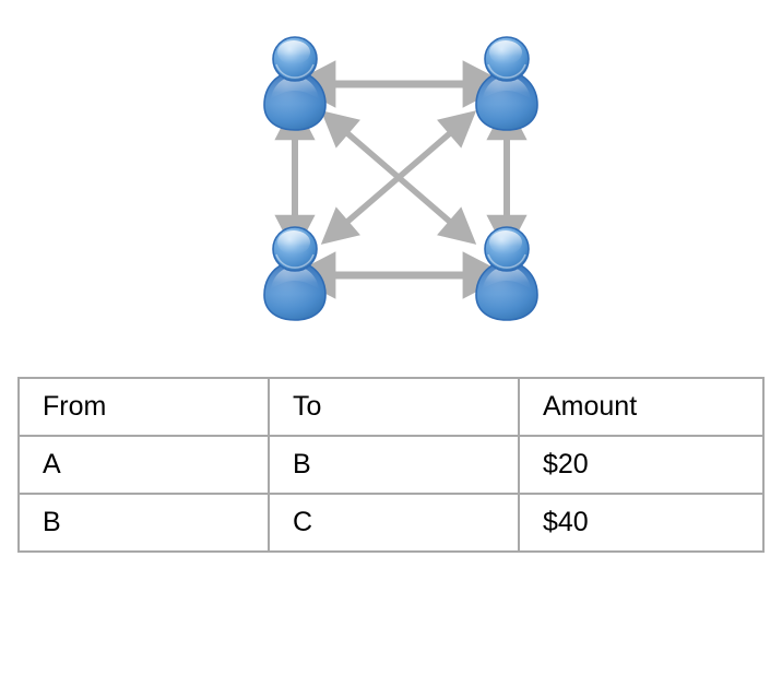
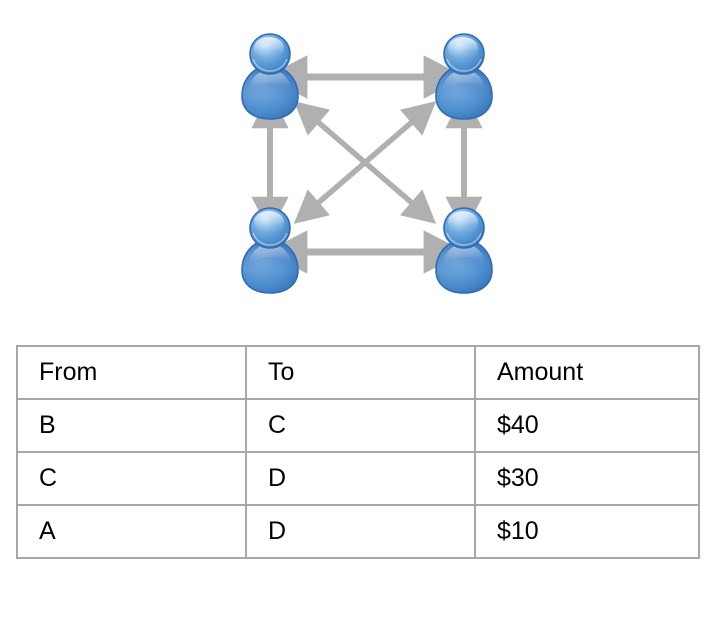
  From	To	Amount
- A	B	$20
  B	C	$40
+ C	D	$30
+ A	D	$10
